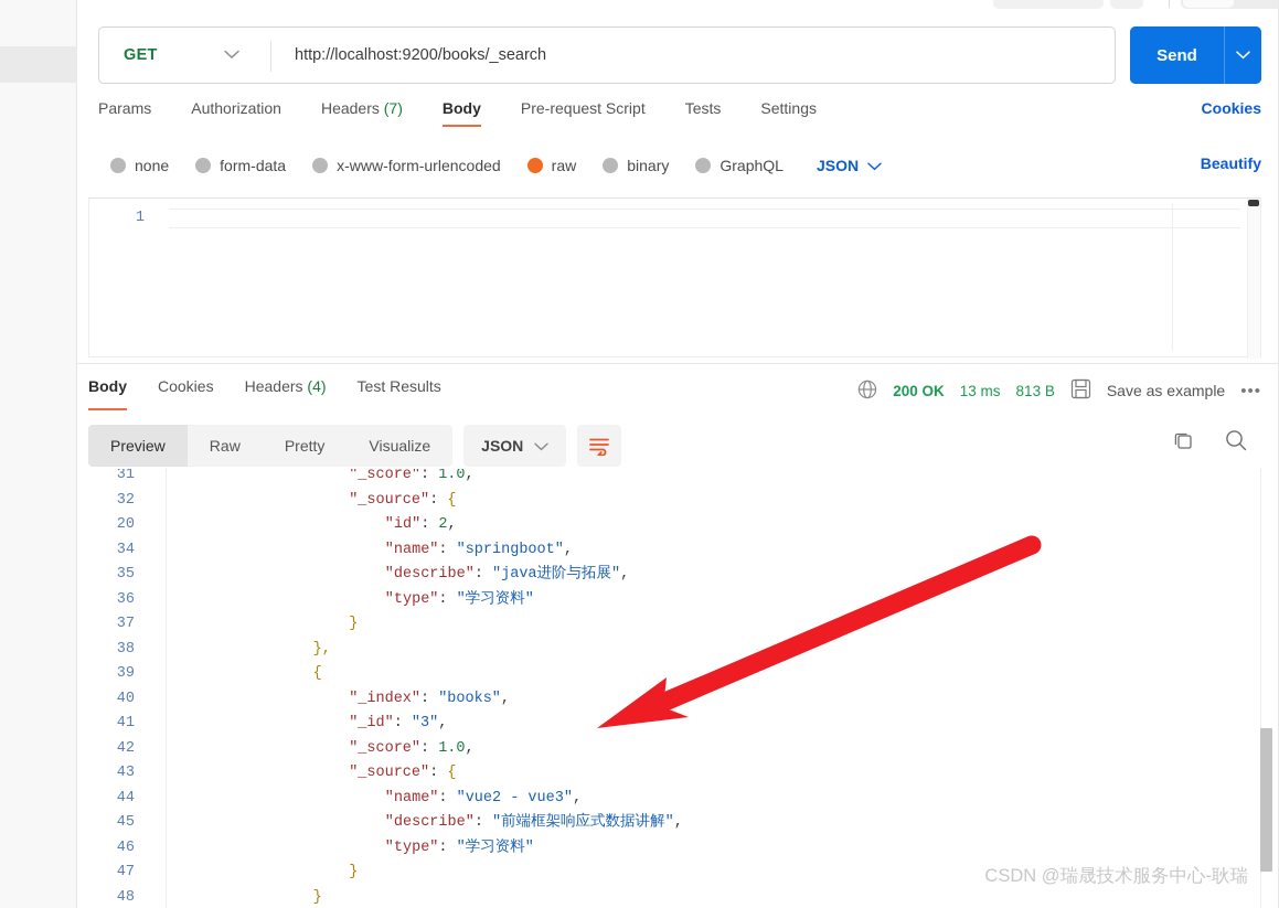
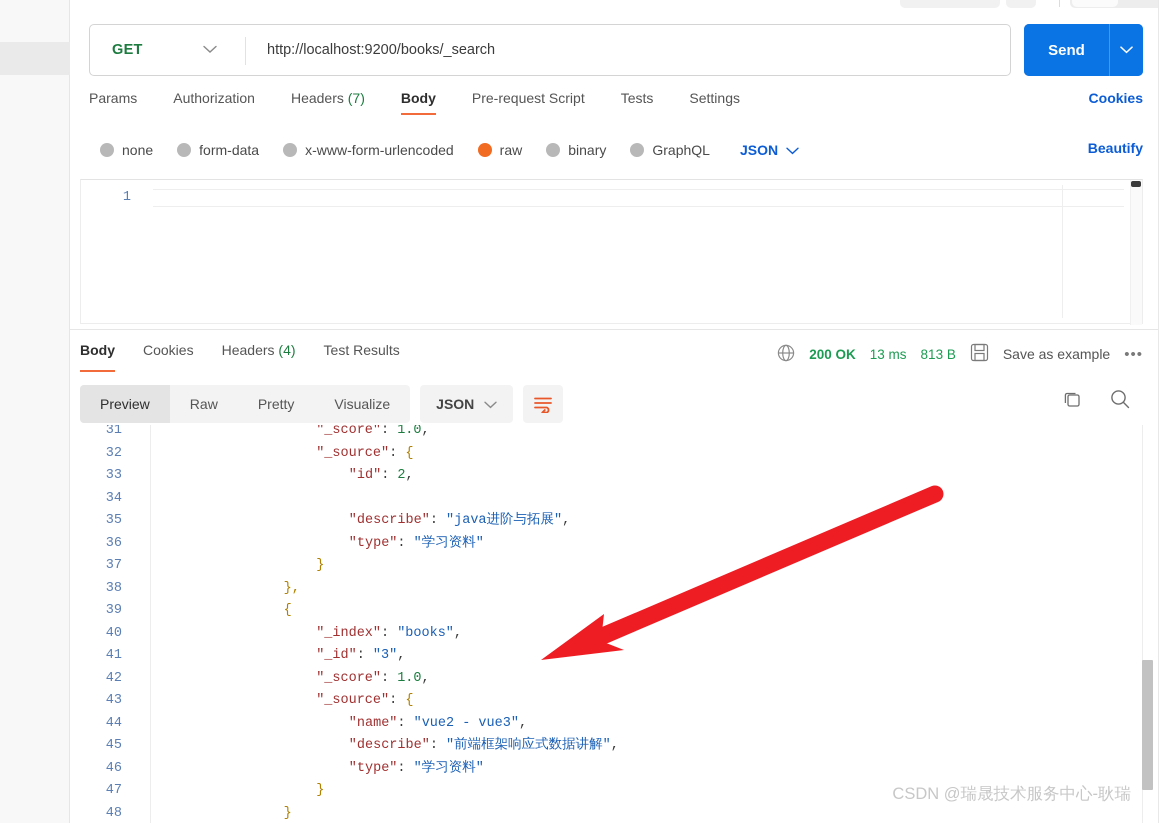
  GET
  http://localhost:9200/books/_search
  Send
  Params
  Authorization
  Headers (7)
  Body
  Pre-request Script
  Tests
  Settings
  Cookies
  none
  form-data
  x-www-form-urlencoded
  raw
  binary
  GraphQL
  JSON
  Beautify
  1
  Body
  Cookies
  Headers (4)
  Test Results
  200 OK
  13 ms
  813 B
  Save as example
  •••
  Preview
  Raw
  Pretty
  Visualize
  JSON
  31
  "_score": 1.0,
  32
  "_source": {
- 20
+ 33
  "id": 2,
  34
- "name": "springboot",
  35
  "describe": "java进阶与拓展",
  36
  "type": "学习资料"
  37
  }
  38
  },
  39
  {
  40
  "_index": "books",
  41
  "_id": "3",
  42
  "_score": 1.0,
  43
  "_source": {
  44
  "name": "vue2 - vue3",
  45
  "describe": "前端框架响应式数据讲解",
  46
  "type": "学习资料"
  47
  }
  48
  }
  CSDN @瑞晟技术服务中心-耿瑞
